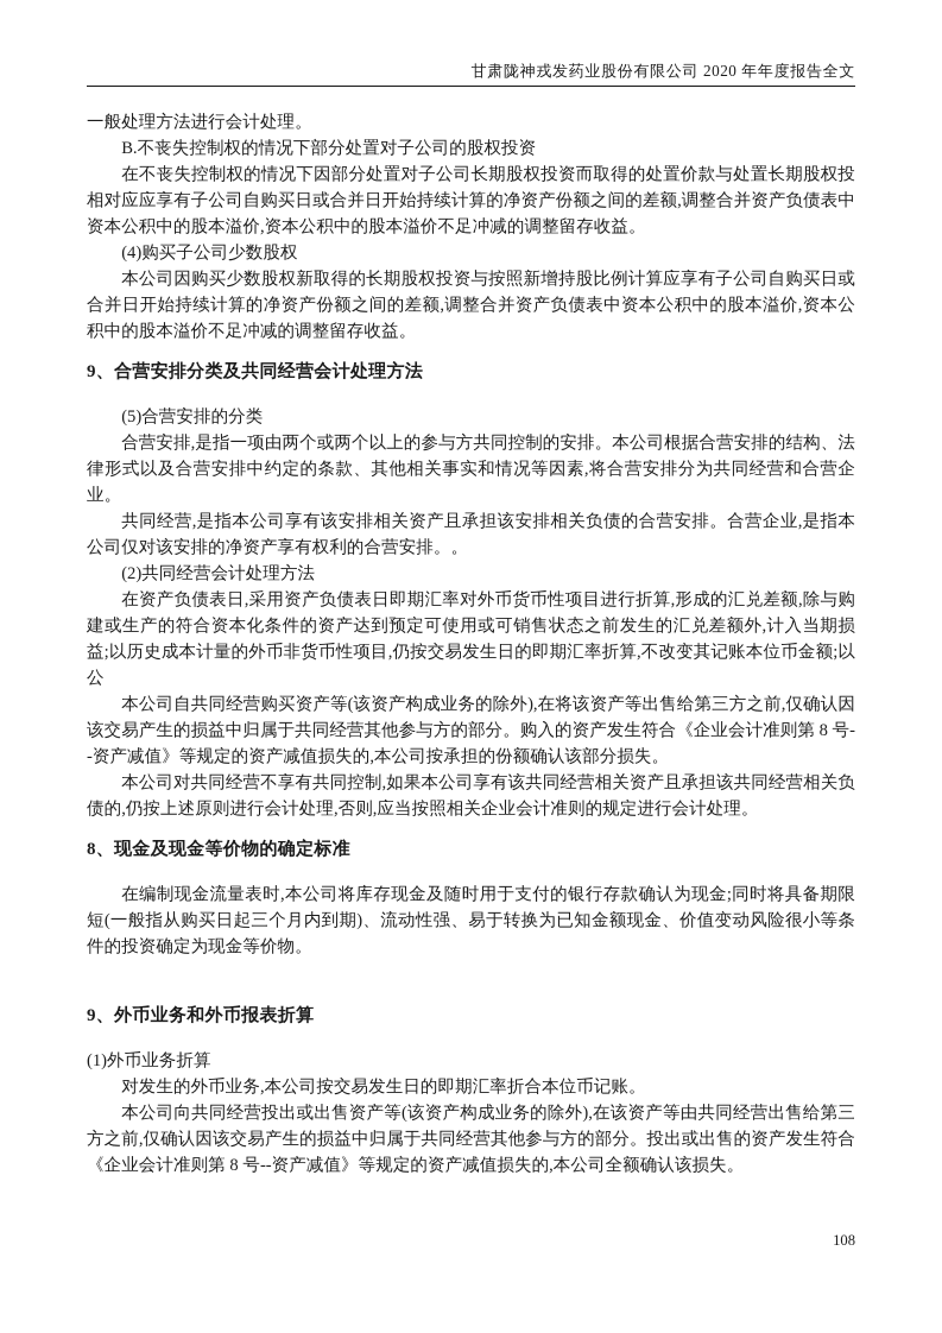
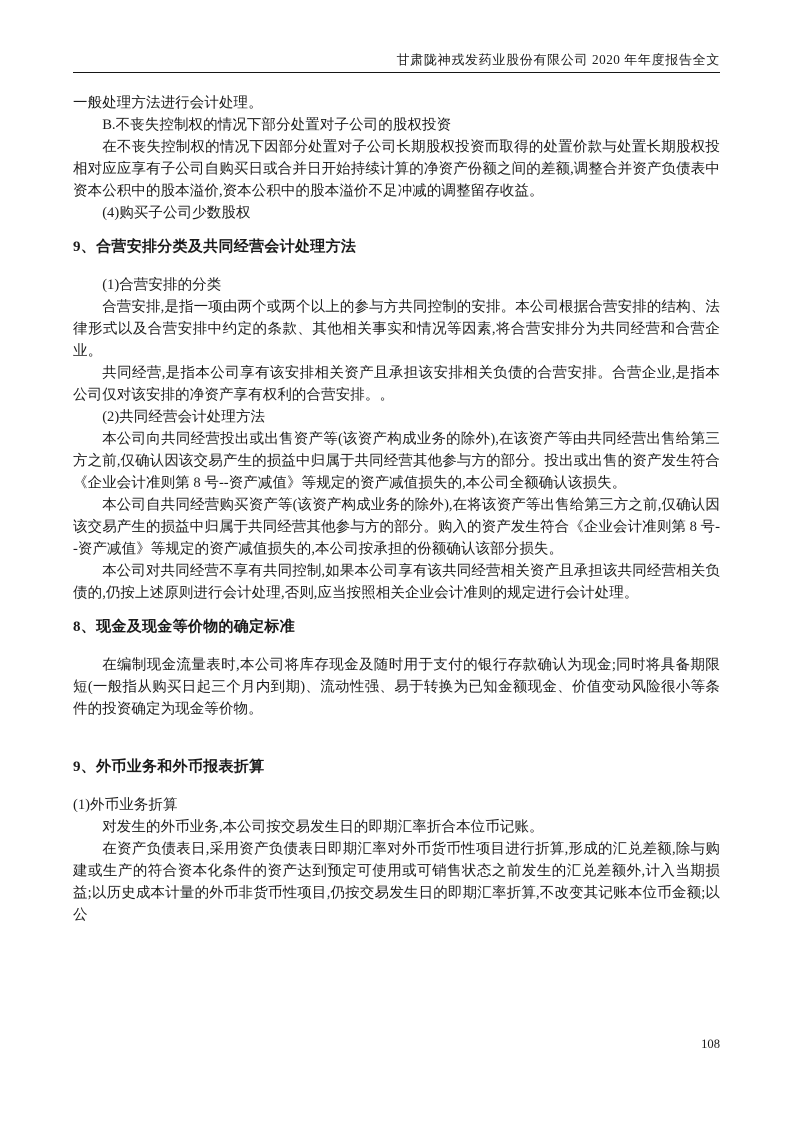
  甘肃陇神戎发药业股份有限公司 2020 年年度报告全文
  一般处理方法进行会计处理。
  B.不丧失控制权的情况下部分处置对子公司的股权投资
  在不丧失控制权的情况下因部分处置对子公司长期股权投资而取得的处置价款与处置长期股权投相对应应享有子公司自购买日或合并日开始持续计算的净资产份额之间的差额,调整合并资产负债表中资本公积中的股本溢价,资本公积中的股本溢价不足冲减的调整留存收益。
  (4)购买子公司少数股权
- 本公司因购买少数股权新取得的长期股权投资与按照新增持股比例计算应享有子公司自购买日或合并日开始持续计算的净资产份额之间的差额,调整合并资产负债表中资本公积中的股本溢价,资本公积中的股本溢价不足冲减的调整留存收益。
  9、合营安排分类及共同经营会计处理方法
- (5)合营安排的分类
+ (1)合营安排的分类
  合营安排,是指一项由两个或两个以上的参与方共同控制的安排。本公司根据合营安排的结构、法律形式以及合营安排中约定的条款、其他相关事实和情况等因素,将合营安排分为共同经营和合营企业。
  共同经营,是指本公司享有该安排相关资产且承担该安排相关负债的合营安排。合营企业,是指本公司仅对该安排的净资产享有权利的合营安排。。
  (2)共同经营会计处理方法
- 在资产负债表日,采用资产负债表日即期汇率对外币货币性项目进行折算,形成的汇兑差额,除与购建或生产的符合资本化条件的资产达到预定可使用或可销售状态之前发生的汇兑差额外,计入当期损益;以历史成本计量的外币非货币性项目,仍按交易发生日的即期汇率折算,不改变其记账本位币金额;以公
+ 本公司向共同经营投出或出售资产等(该资产构成业务的除外),在该资产等由共同经营出售给第三方之前,仅确认因该交易产生的损益中归属于共同经营其他参与方的部分。投出或出售的资产发生符合《企业会计准则第 8 号--资产减值》等规定的资产减值损失的,本公司全额确认该损失。
  本公司自共同经营购买资产等(该资产构成业务的除外),在将该资产等出售给第三方之前,仅确认因该交易产生的损益中归属于共同经营其他参与方的部分。购入的资产发生符合《企业会计准则第 8 号--资产减值》等规定的资产减值损失的,本公司按承担的份额确认该部分损失。
  本公司对共同经营不享有共同控制,如果本公司享有该共同经营相关资产且承担该共同经营相关负债的,仍按上述原则进行会计处理,否则,应当按照相关企业会计准则的规定进行会计处理。
  8、现金及现金等价物的确定标准
  在编制现金流量表时,本公司将库存现金及随时用于支付的银行存款确认为现金;同时将具备期限短(一般指从购买日起三个月内到期)、流动性强、易于转换为已知金额现金、价值变动风险很小等条件的投资确定为现金等价物。
  9、外币业务和外币报表折算
  (1)外币业务折算
  对发生的外币业务,本公司按交易发生日的即期汇率折合本位币记账。
- 本公司向共同经营投出或出售资产等(该资产构成业务的除外),在该资产等由共同经营出售给第三方之前,仅确认因该交易产生的损益中归属于共同经营其他参与方的部分。投出或出售的资产发生符合《企业会计准则第 8 号--资产减值》等规定的资产减值损失的,本公司全额确认该损失。
+ 在资产负债表日,采用资产负债表日即期汇率对外币货币性项目进行折算,形成的汇兑差额,除与购建或生产的符合资本化条件的资产达到预定可使用或可销售状态之前发生的汇兑差额外,计入当期损益;以历史成本计量的外币非货币性项目,仍按交易发生日的即期汇率折算,不改变其记账本位币金额;以公
  108
